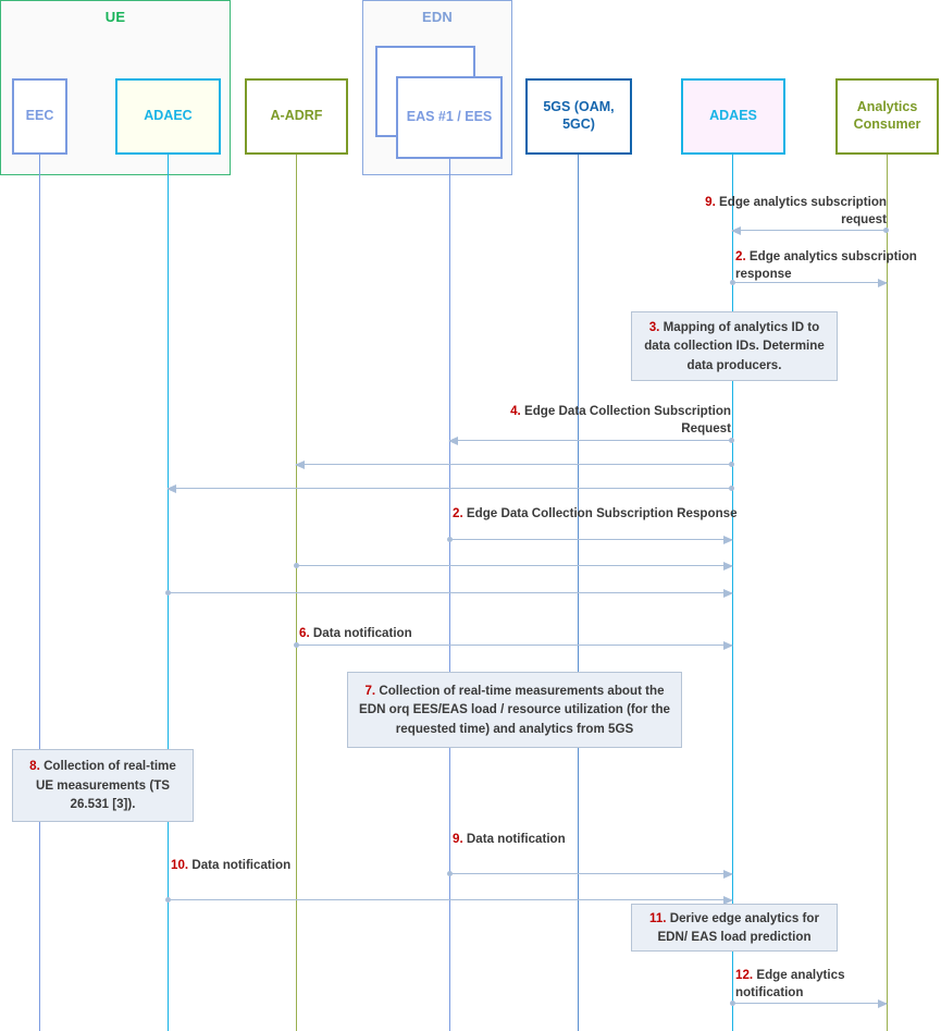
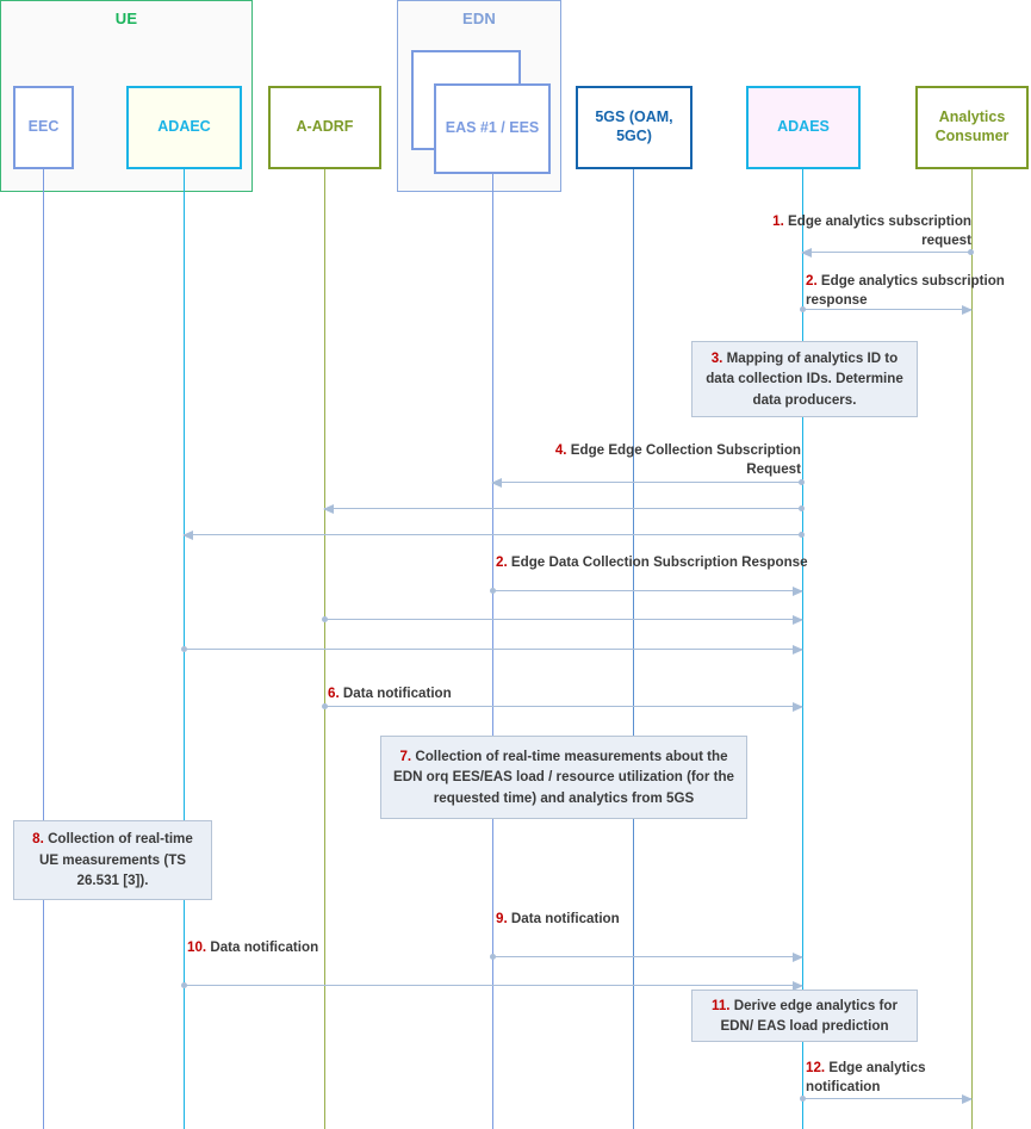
  UE
  EDN
  EEC
  ADAEC
  A-ADRF
  EAS #1 / EES
  5GS (OAM, 5GC)
  ADAES
  Analytics Consumer
- 9. Edge analytics subscription request
+ 1. Edge analytics subscription request
  2. Edge analytics subscription response
  3. Mapping of analytics ID to data collection IDs. Determine data producers.
- 4. Edge Data Collection Subscription Request
+ 4. Edge Edge Collection Subscription Request
  2. Edge Data Collection Subscription Response
  6. Data notification
  7. Collection of real-time measurements about the EDN orq EES/EAS load / resource utilization (for the requested time) and analytics from 5GS
  8. Collection of real-time UE measurements (TS 26.531 [3]).
  9. Data notification
  10. Data notification
  11. Derive edge analytics for EDN/ EAS load prediction
  12. Edge analytics notification
